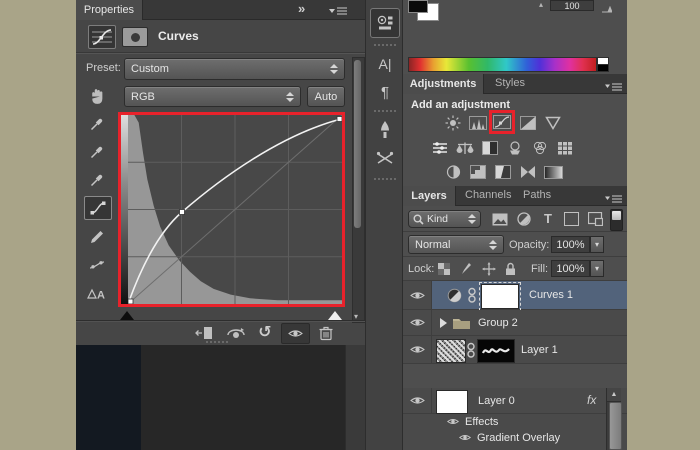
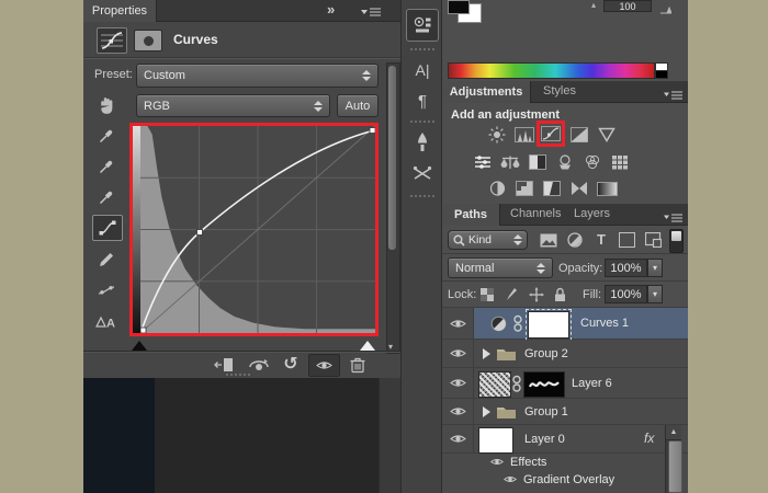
  Properties
  »
  Curves
  Preset:
  Custom
  RGB
  Auto
  A
  ▾
  ↺
  A|
  ¶
  ▴
  100
  Adjustments
  Styles
  Add an adjustment
- Layers
+ Paths
  Channels
- Paths
+ Layers
  Kind
  T
  Normal
  Opacity:
  100%
  ▾
  Lock:
  Fill:
  100%
  ▾
  Curves 1
  Group 2
- Layer 1
+ Layer 6
+ Group 1
  Layer 0
  fx
  Effects
  Gradient Overlay
